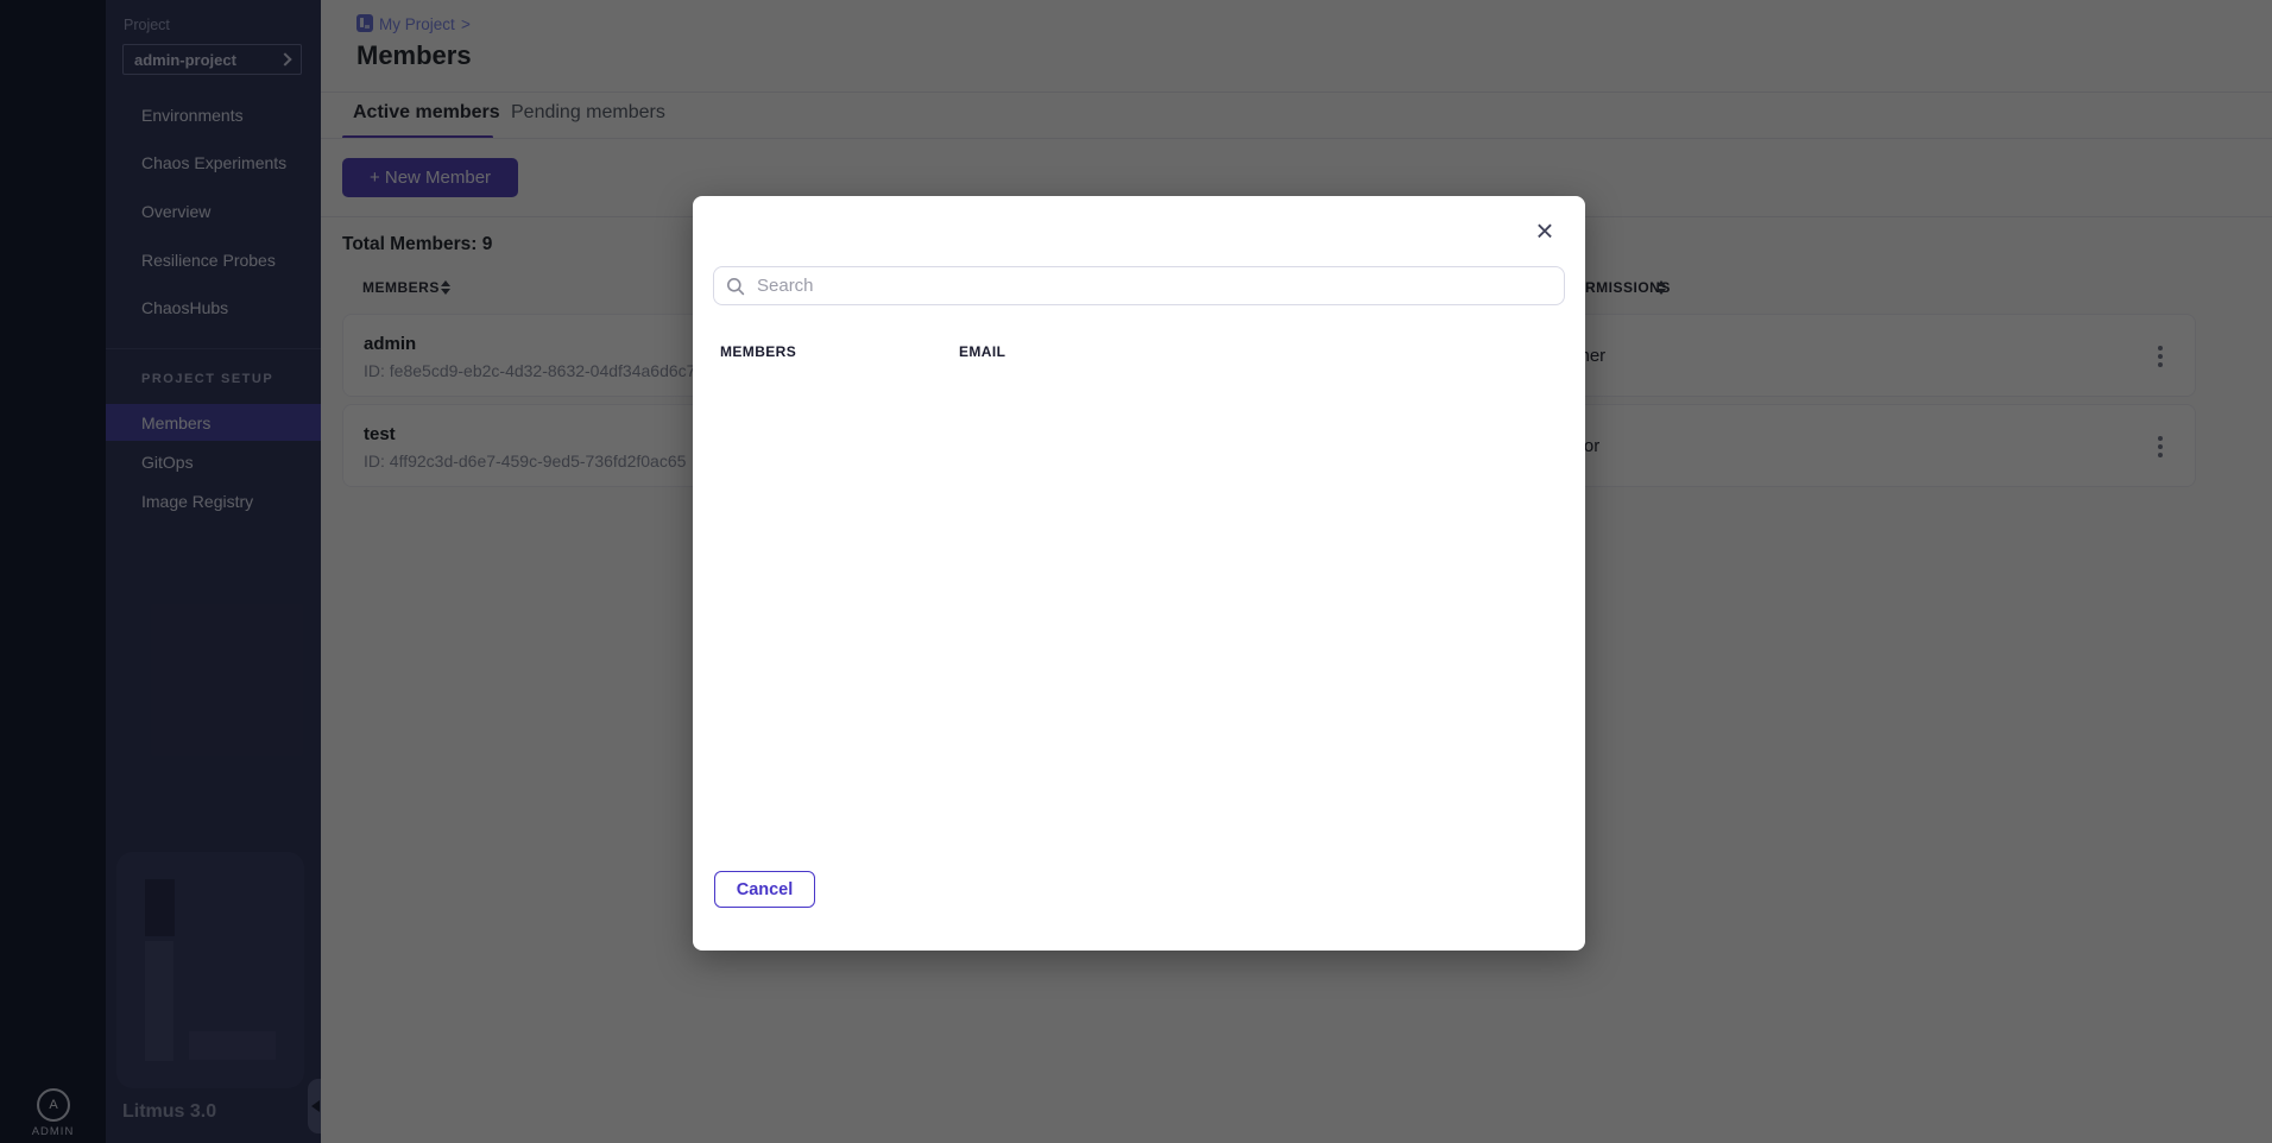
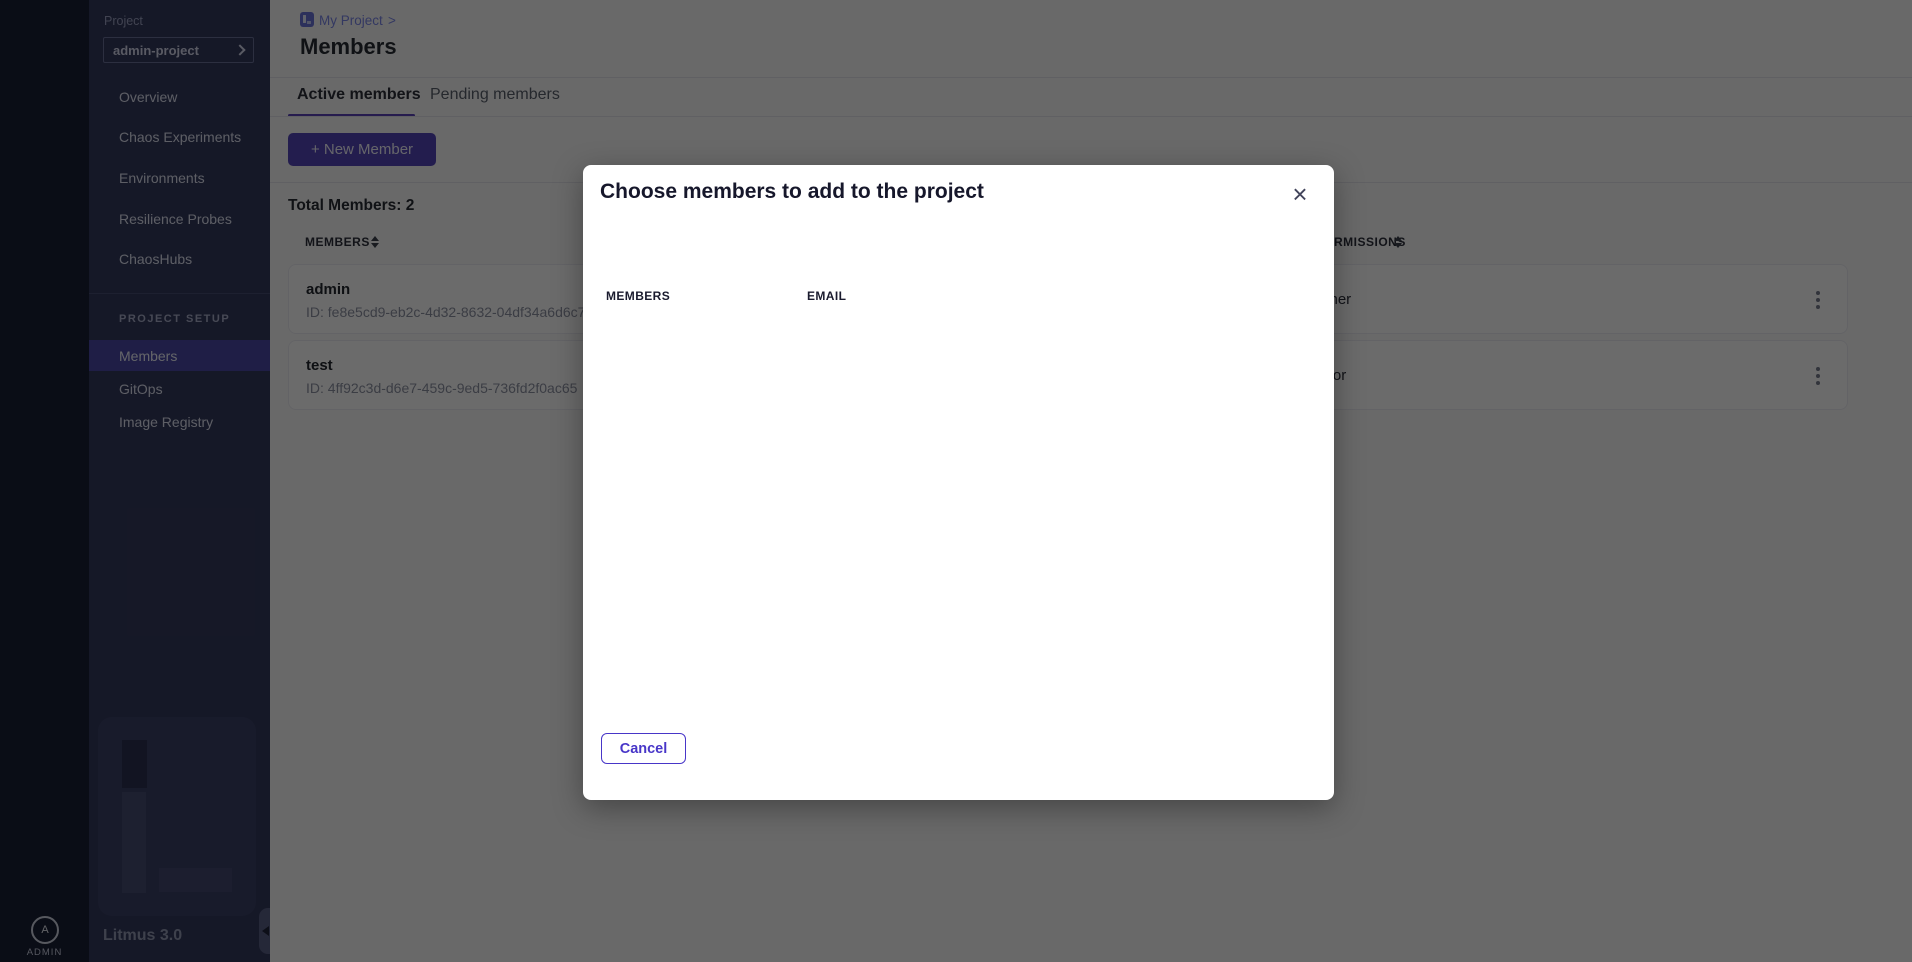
  A
  ADMIN
  Project
  admin-project
- Environments
+ Overview
  Chaos Experiments
- Overview
+ Environments
  Resilience Probes
  ChaosHubs
  PROJECT SETUP
  Members
  GitOps
  Image Registry
  Litmus 3.0
  My Project
  >
  Members
  Active members
  Pending members
  + New Member
- Total Members: 9
+ Total Members: 2
  MEMBERS
  RMISSIONS
  admin
  ID: fe8e5cd9-eb2c-4d32-8632-04df34a6d6c7
  test
  ID: 4ff92c3d-d6e7-459c-9ed5-736fd2f0ac65
+ Choose members to add to the project
  ×
- Search
  MEMBERS
  EMAIL
  Cancel
